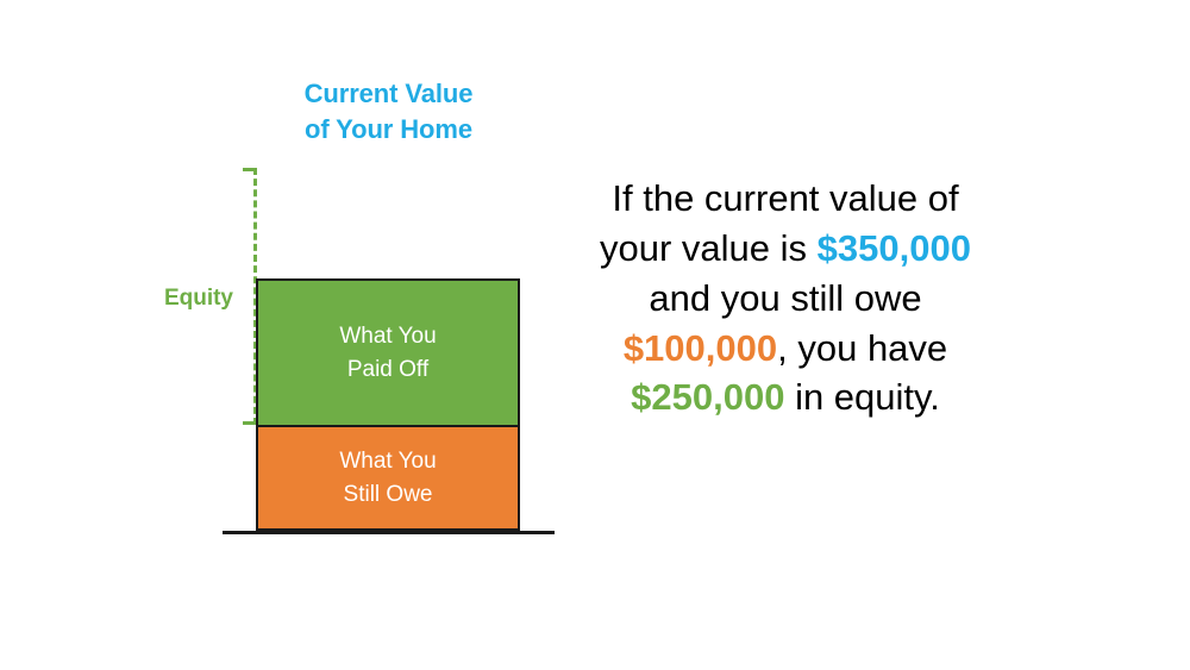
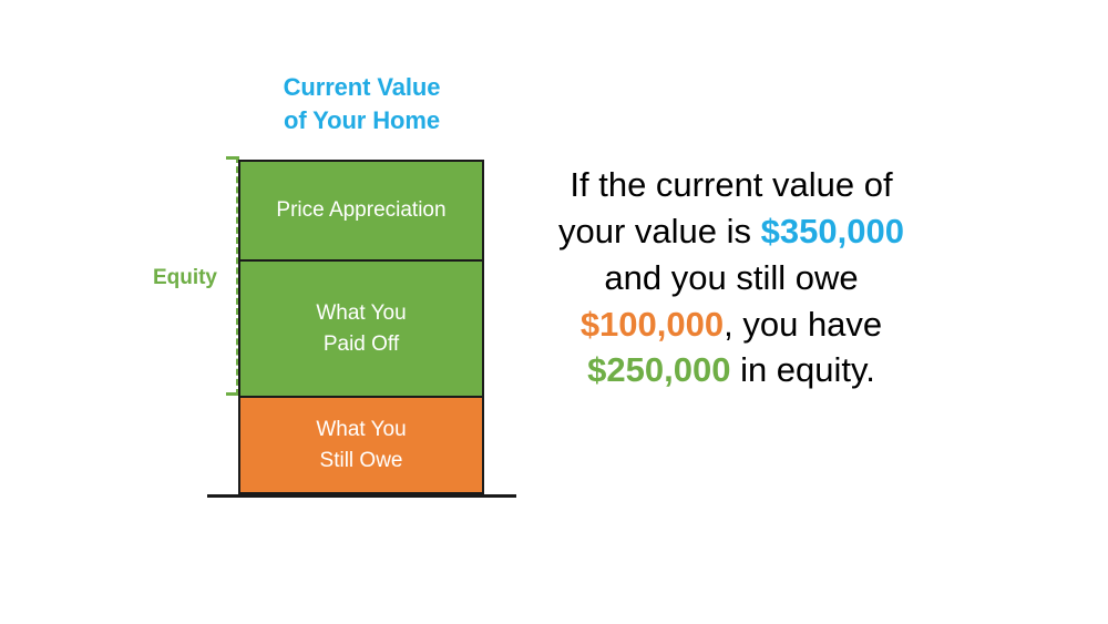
  Current Value
  of Your Home
  Equity
+ Price Appreciation
  What You
  Paid Off
  What You
  Still Owe
  If the current value of your value is $350,000 and you still owe $100,000, you have $250,000 in equity.
